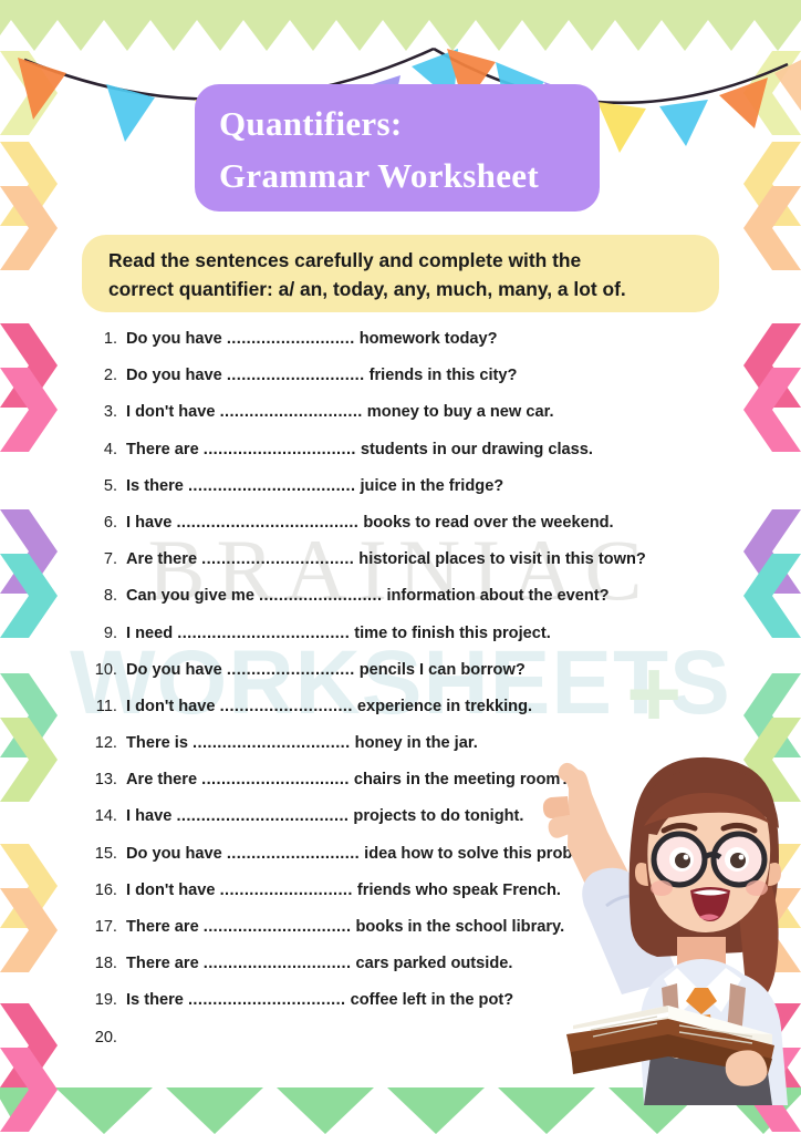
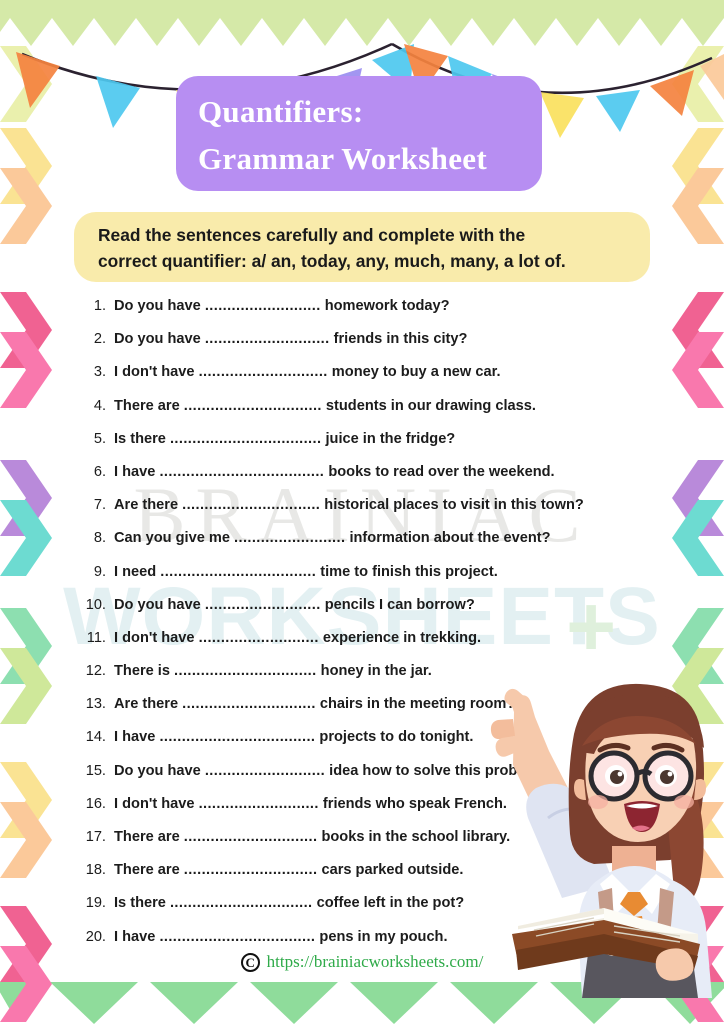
  BRAINIAC
  WORKSHEETS
  +
  Quantifiers:
  Grammar Worksheet
  Read the sentences carefully and complete with the
  correct quantifier: a/ an, today, any, much, many, a lot of.
  1.
  Do you have .......................... homework today?
  2.
  Do you have ............................ friends in this city?
  3.
  I don't have ............................. money to buy a new car.
  4.
  There are ............................... students in our drawing class.
  5.
  Is there .................................. juice in the fridge?
  6.
  I have ..................................... books to read over the weekend.
  7.
  Are there ............................... historical places to visit in this town?
  8.
  Can you give me ......................... information about the event?
  9.
  I need ................................... time to finish this project.
  10.
  Do you have .......................... pencils I can borrow?
  11.
  I don't have ........................... experience in trekking.
  12.
  There is ................................ honey in the jar.
  13.
  Are there .............................. chairs in the meeting room
  14.
  I have ................................... projects to do tonight.
  15.
  Do you have ........................... idea how to solve this prob
  16.
  I don't have ........................... friends who speak French.
  17.
  There are .............................. books in the school library.
  18.
  There are .............................. cars parked outside.
  19.
  Is there ................................ coffee left in the pot?
  20.
+ I have ................................... pens in my pouch.
+ C
+ https://brainiacworksheets.com/
